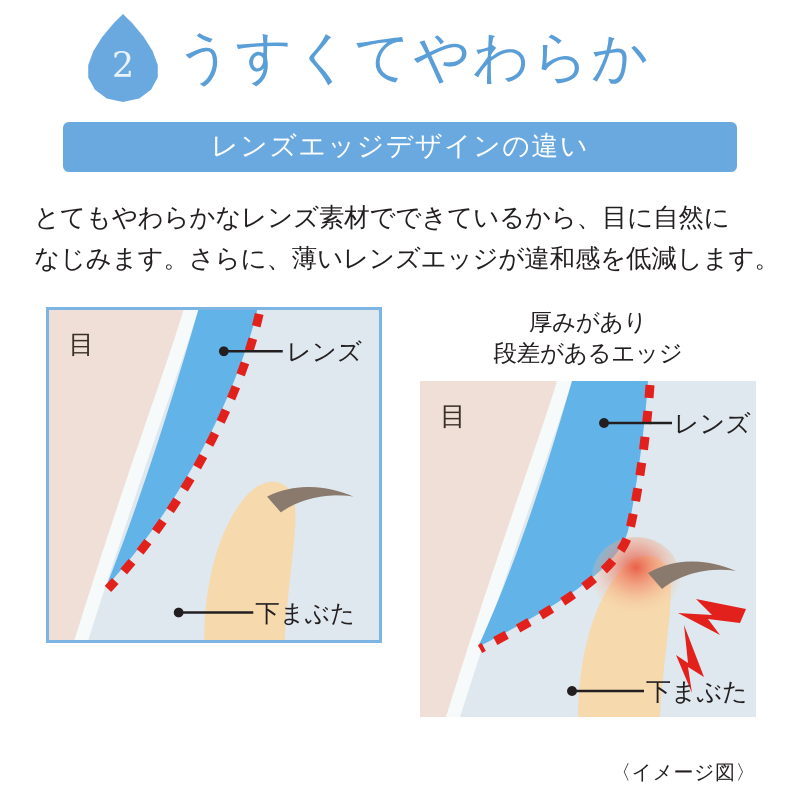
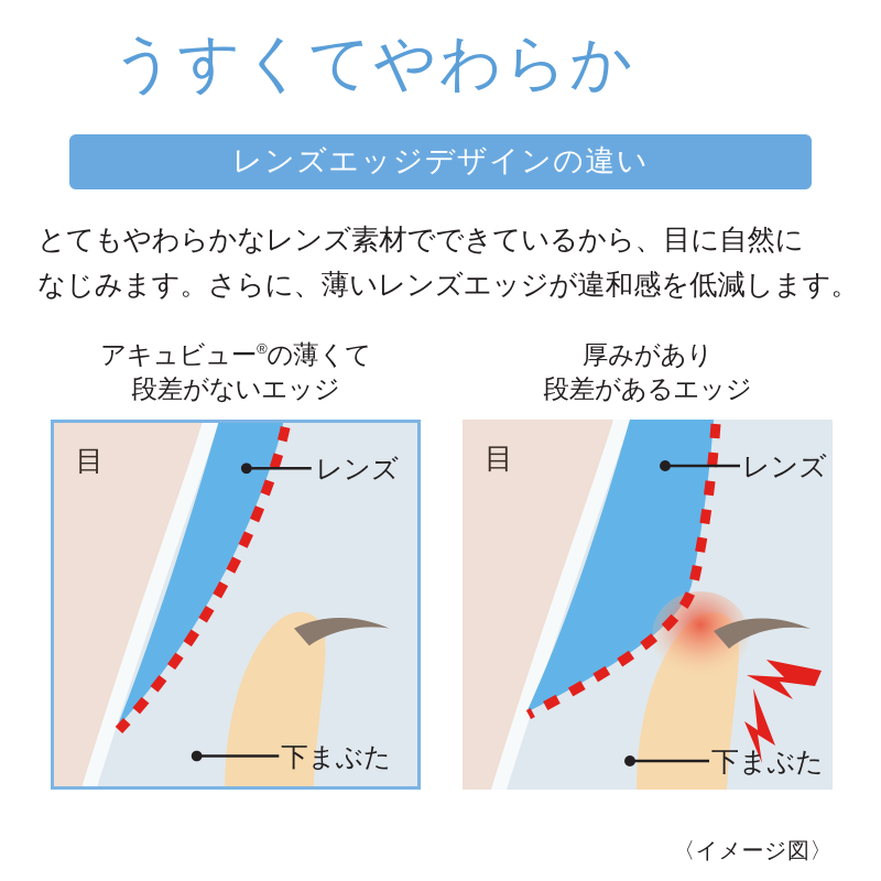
- 2
  うすくてやわらか
  レンズエッジデザインの違い
  とてもやわらかなレンズ素材でできているから、目に自然に
  なじみます。さらに、薄いレンズエッジが違和感を低減します。
+ アキュビュー®の薄くて
+ 段差がないエッジ
  目
  レンズ
  下まぶた
  厚みがあり
  段差があるエッジ
  目
  レンズ
  下まぶた
  〈イメージ図〉
